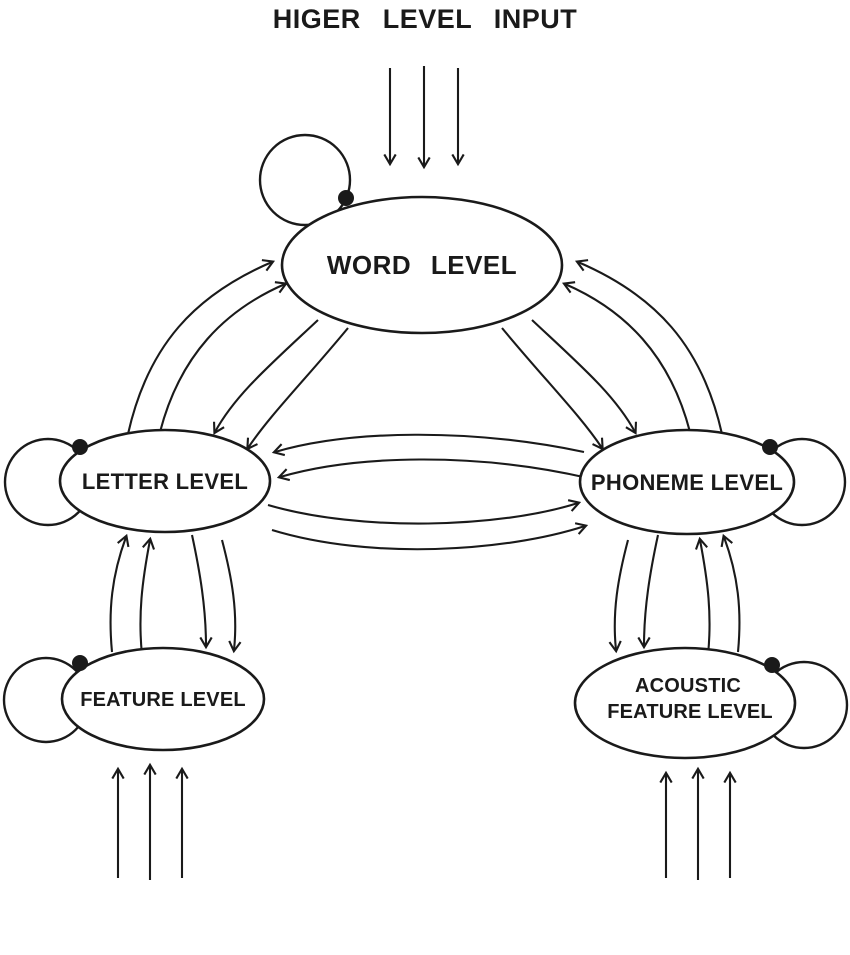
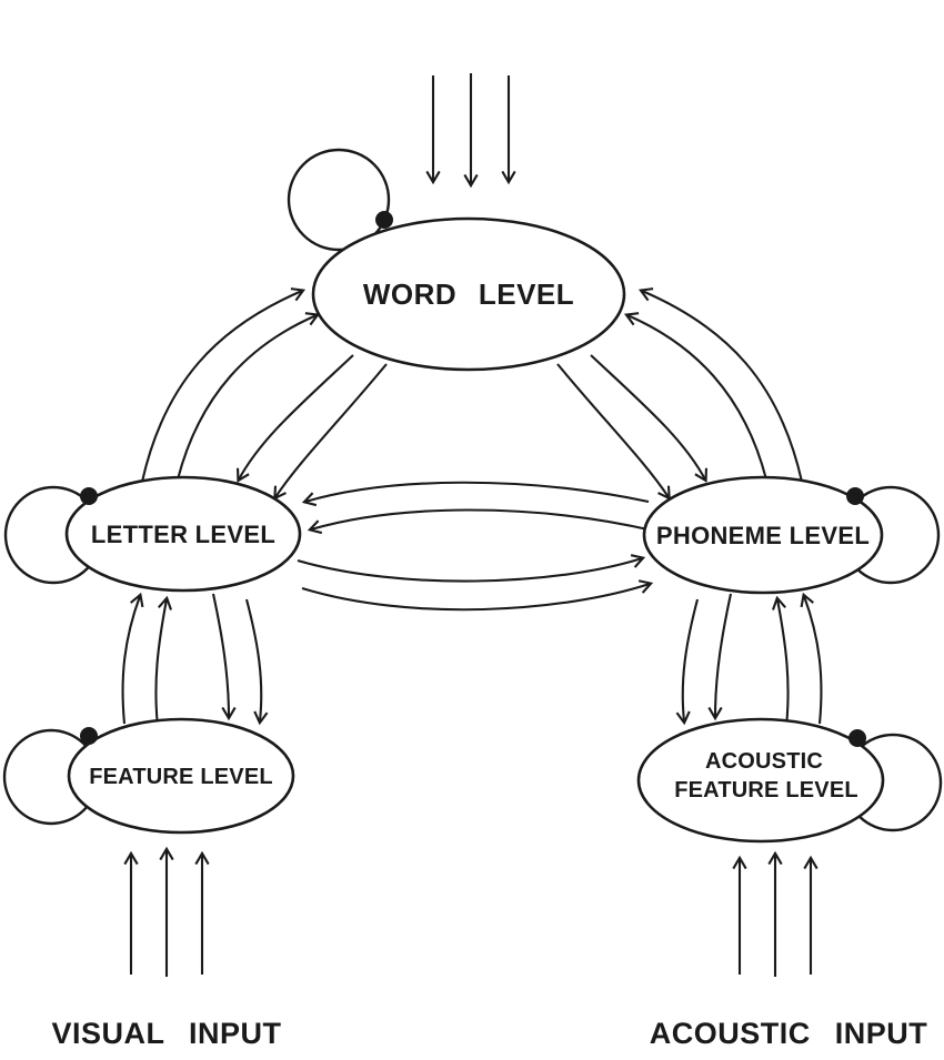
- HIGER LEVEL INPUT
  WORD LEVEL
  LETTER LEVEL
  PHONEME LEVEL
  FEATURE LEVEL
  ACOUSTIC
  FEATURE LEVEL
+ VISUAL INPUT
+ ACOUSTIC INPUT
